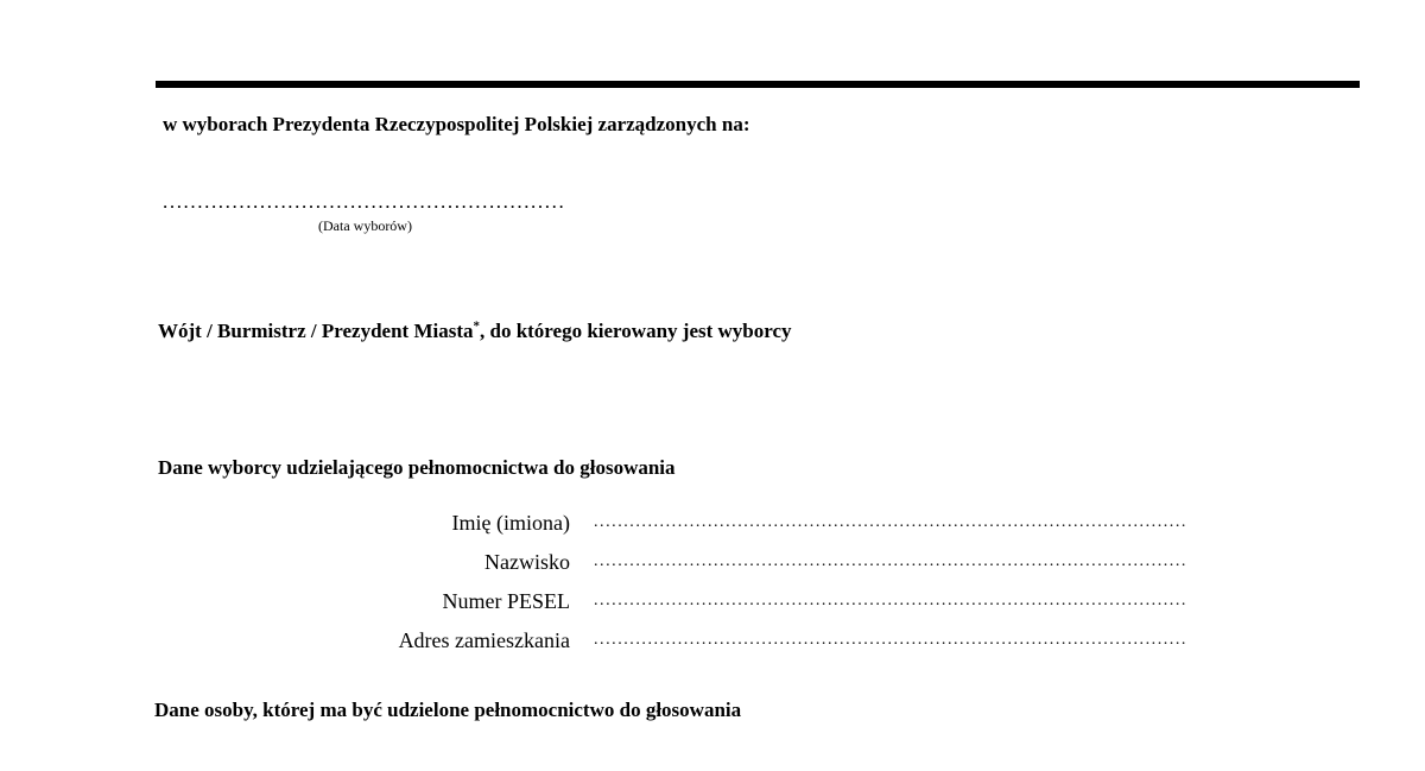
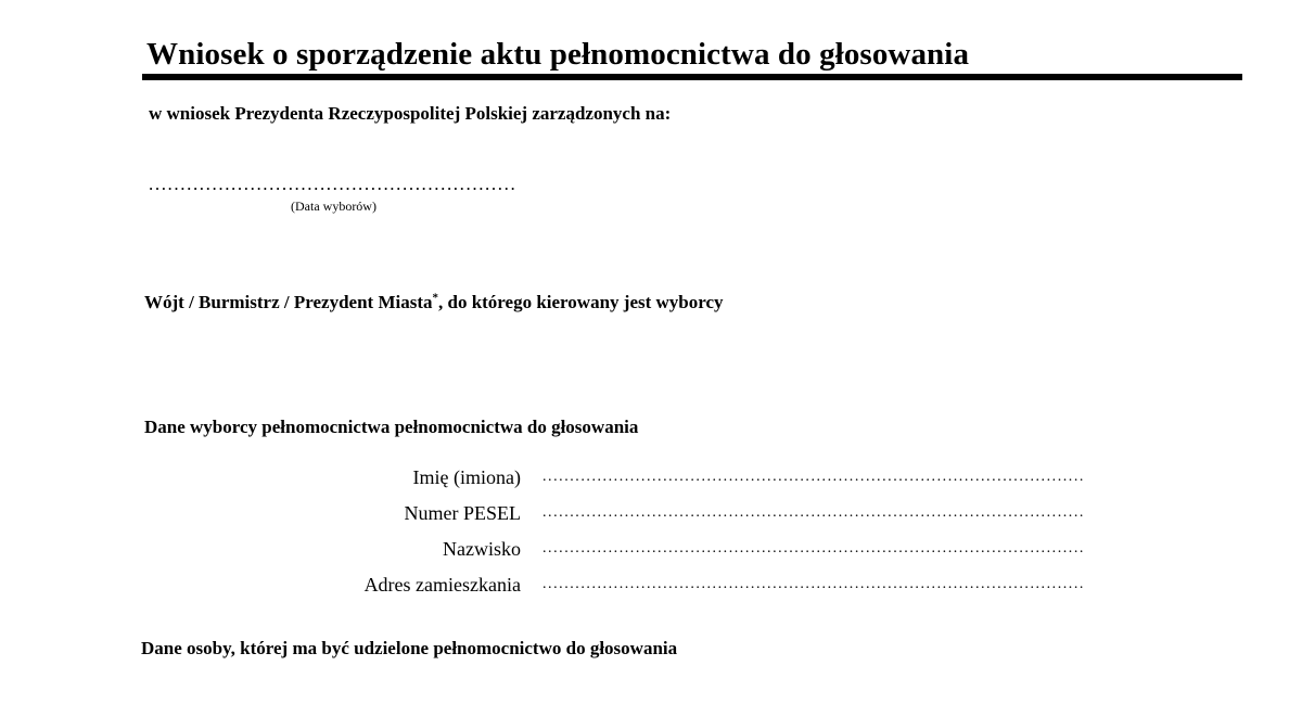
+ Wniosek o sporządzenie aktu pełnomocnictwa do głosowania
- w wyborach Prezydenta Rzeczypospolitej Polskiej zarządzonych na:
+ w wniosek Prezydenta Rzeczypospolitej Polskiej zarządzonych na:
  ..........................................................
  (Data wyborów)
  Wójt / Burmistrz / Prezydent Miasta*, do którego kierowany jest wyborcy
- Dane wyborcy udzielającego pełnomocnictwa do głosowania
+ Dane wyborcy pełnomocnictwa pełnomocnictwa do głosowania
  Imię (imiona)
  ...................................................................................................
- Nazwisko
+ Numer PESEL
  ...................................................................................................
- Numer PESEL
+ Nazwisko
  ...................................................................................................
  Adres zamieszkania
  ...................................................................................................
  Dane osoby, której ma być udzielone pełnomocnictwo do głosowania
